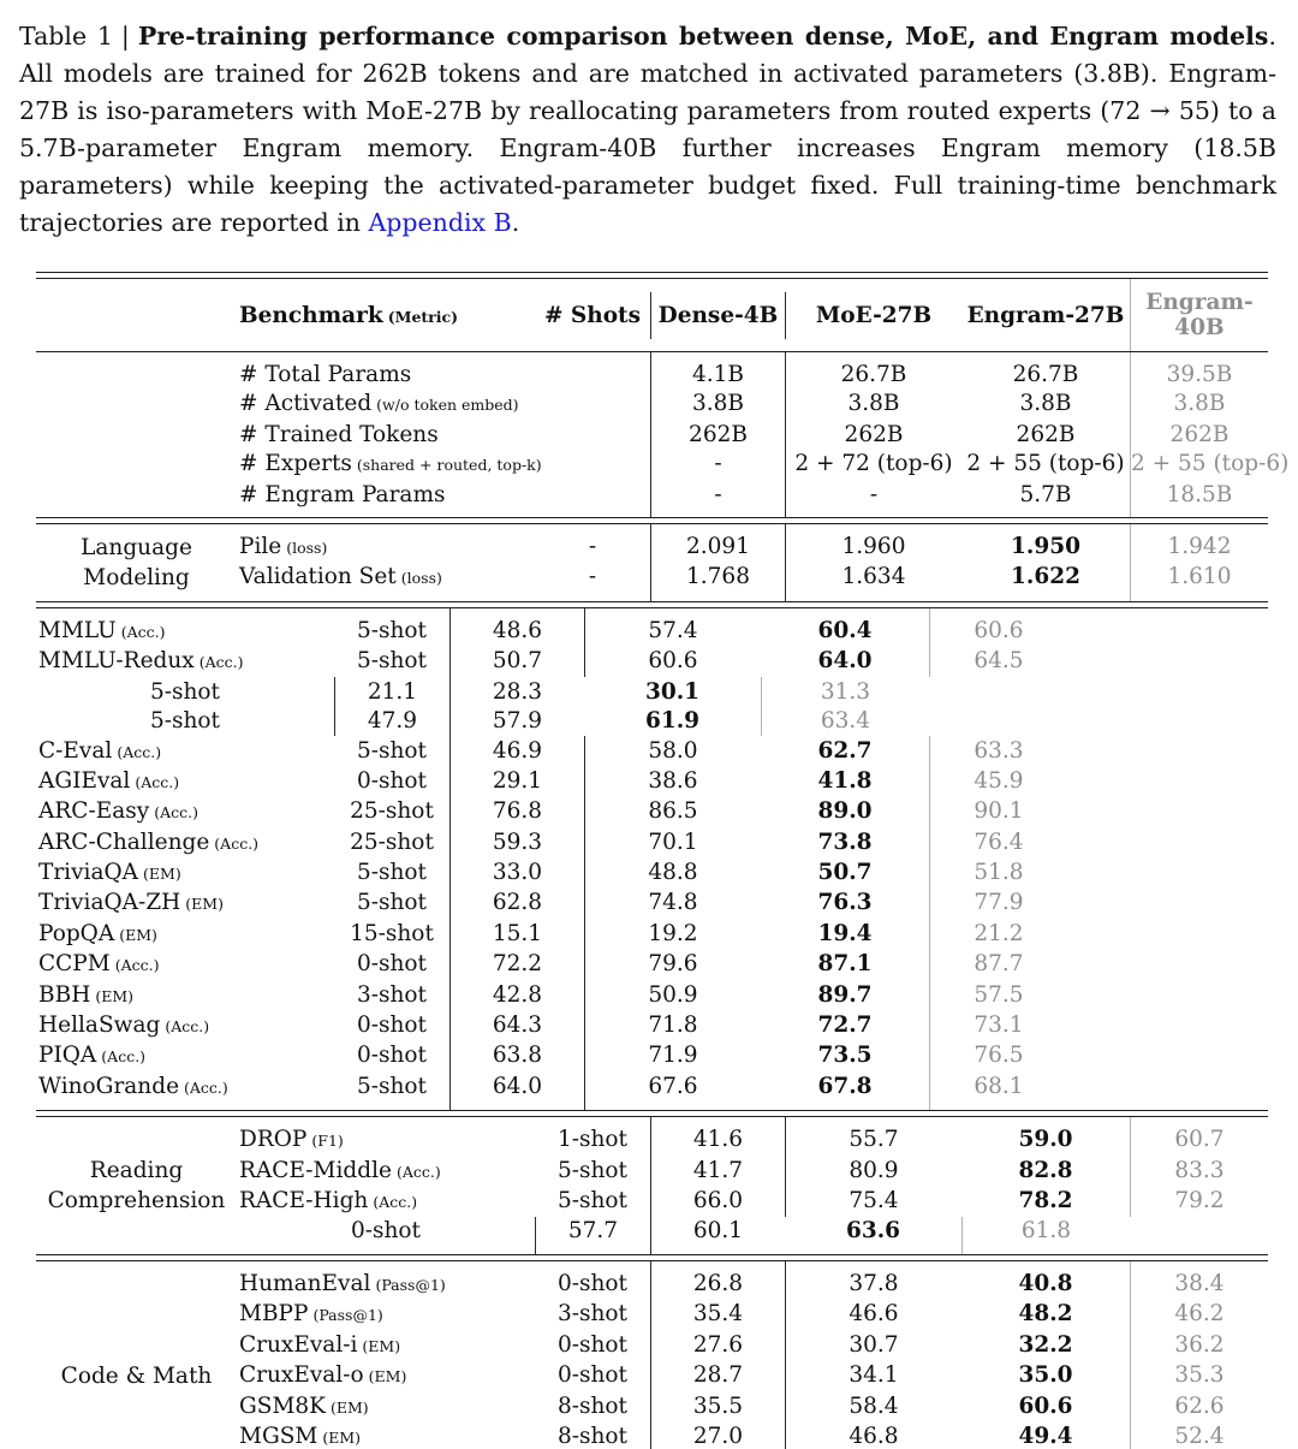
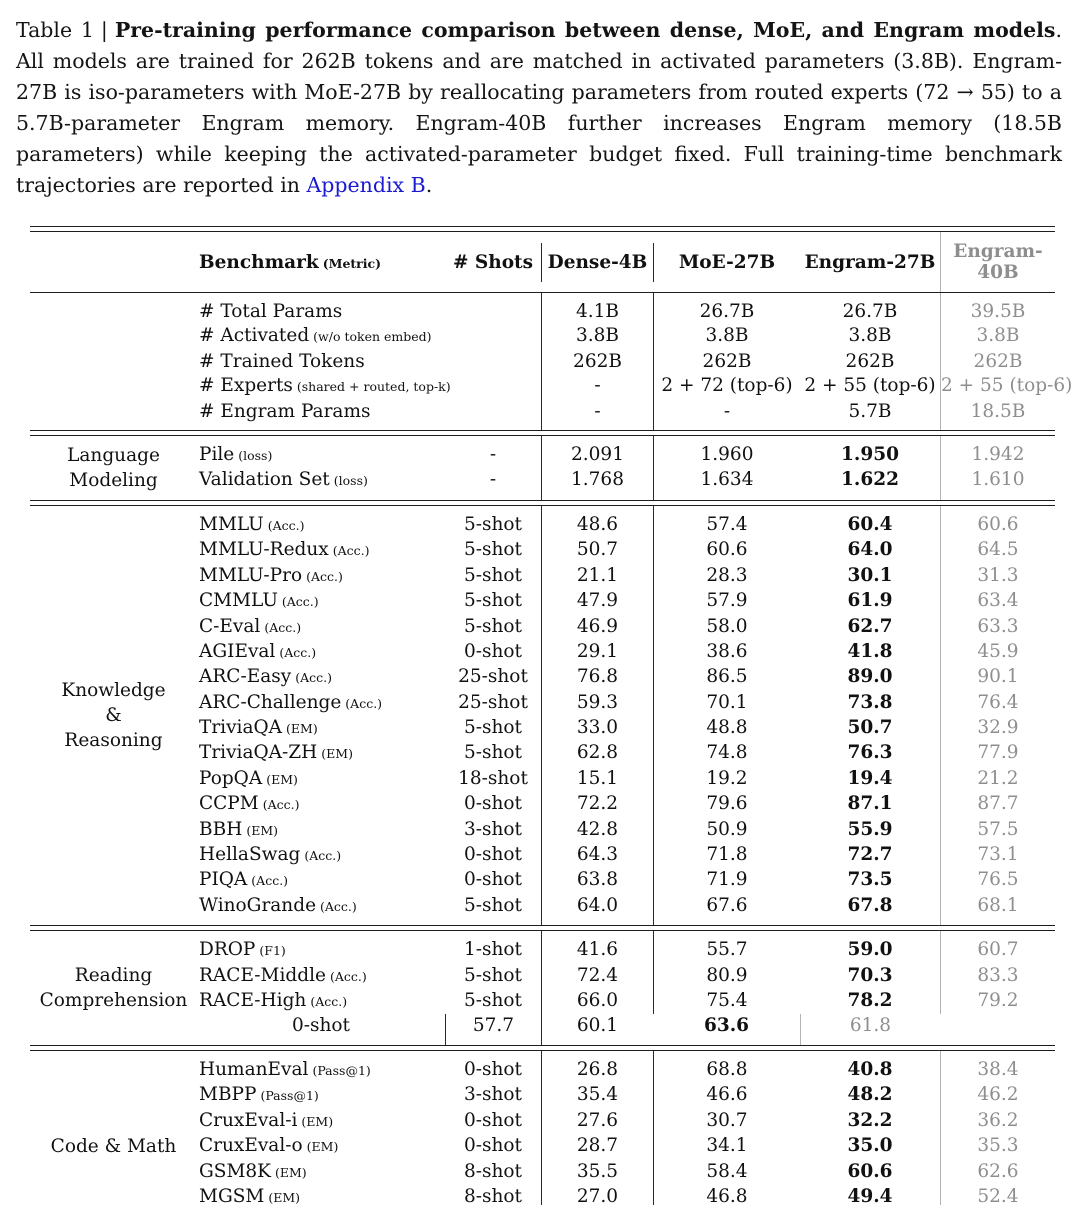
  Table 1 | Pre-training performance comparison between dense, MoE, and Engram models. All models are trained for 262B tokens and are matched in activated parameters (3.8B). Engram-27B is iso-parameters with MoE-27B by reallocating parameters from routed experts (72 → 55) to a 5.7B-parameter Engram memory. Engram-40B further increases Engram memory (18.5B parameters) while keeping the activated-parameter budget fixed. Full training-time benchmark trajectories are reported in Appendix B.
  Benchmark (Metric)
  # Shots
  Dense-4B
  MoE-27B
  Engram-27B
  Engram-40B
  # Total Params
  4.1B
  26.7B
  26.7B
  39.5B
  # Activated (w/o token embed)
  3.8B
  3.8B
  3.8B
  3.8B
  # Trained Tokens
  262B
  262B
  262B
  262B
  # Experts (shared + routed, top-k)
  -
  2 + 72 (top-6)
  2 + 55 (top-6)
  2 + 55 (top-6)
  # Engram Params
  -
  -
  5.7B
  18.5B
  Language
  Modeling
  Pile (loss)
  -
  2.091
  1.960
  1.950
  1.942
  Validation Set (loss)
  -
  1.768
  1.634
  1.622
  1.610
+ Knowledge
+ &
+ Reasoning
  MMLU (Acc.)
  5-shot
  48.6
  57.4
  60.4
  60.6
  MMLU-Redux (Acc.)
  5-shot
  50.7
  60.6
  64.0
  64.5
+ MMLU-Pro (Acc.)
  5-shot
  21.1
  28.3
  30.1
  31.3
+ CMMLU (Acc.)
  5-shot
  47.9
  57.9
  61.9
  63.4
  C-Eval (Acc.)
  5-shot
  46.9
  58.0
  62.7
  63.3
  AGIEval (Acc.)
  0-shot
  29.1
  38.6
  41.8
  45.9
  ARC-Easy (Acc.)
  25-shot
  76.8
  86.5
  89.0
  90.1
  ARC-Challenge (Acc.)
  25-shot
  59.3
  70.1
  73.8
  76.4
  TriviaQA (EM)
  5-shot
  33.0
  48.8
  50.7
- 51.8
+ 32.9
  TriviaQA-ZH (EM)
  5-shot
  62.8
  74.8
  76.3
  77.9
  PopQA (EM)
- 15-shot
+ 18-shot
  15.1
  19.2
  19.4
  21.2
  CCPM (Acc.)
  0-shot
  72.2
  79.6
  87.1
  87.7
  BBH (EM)
  3-shot
  42.8
  50.9
- 89.7
+ 55.9
  57.5
  HellaSwag (Acc.)
  0-shot
  64.3
  71.8
  72.7
  73.1
  PIQA (Acc.)
  0-shot
  63.8
  71.9
  73.5
  76.5
  WinoGrande (Acc.)
  5-shot
  64.0
  67.6
  67.8
  68.1
  Reading
  Comprehension
  DROP (F1)
  1-shot
  41.6
  55.7
  59.0
  60.7
  RACE-Middle (Acc.)
  5-shot
- 41.7
+ 72.4
  80.9
- 82.8
+ 70.3
  83.3
  RACE-High (Acc.)
  5-shot
  66.0
  75.4
  78.2
  79.2
  0-shot
  57.7
  60.1
  63.6
  61.8
  Code & Math
  HumanEval (Pass@1)
  0-shot
  26.8
- 37.8
+ 68.8
  40.8
  38.4
  MBPP (Pass@1)
  3-shot
  35.4
  46.6
  48.2
  46.2
  CruxEval-i (EM)
  0-shot
  27.6
  30.7
  32.2
  36.2
  CruxEval-o (EM)
  0-shot
  28.7
  34.1
  35.0
  35.3
  GSM8K (EM)
  8-shot
  35.5
  58.4
  60.6
  62.6
  MGSM (EM)
  8-shot
  27.0
  46.8
  49.4
  52.4
